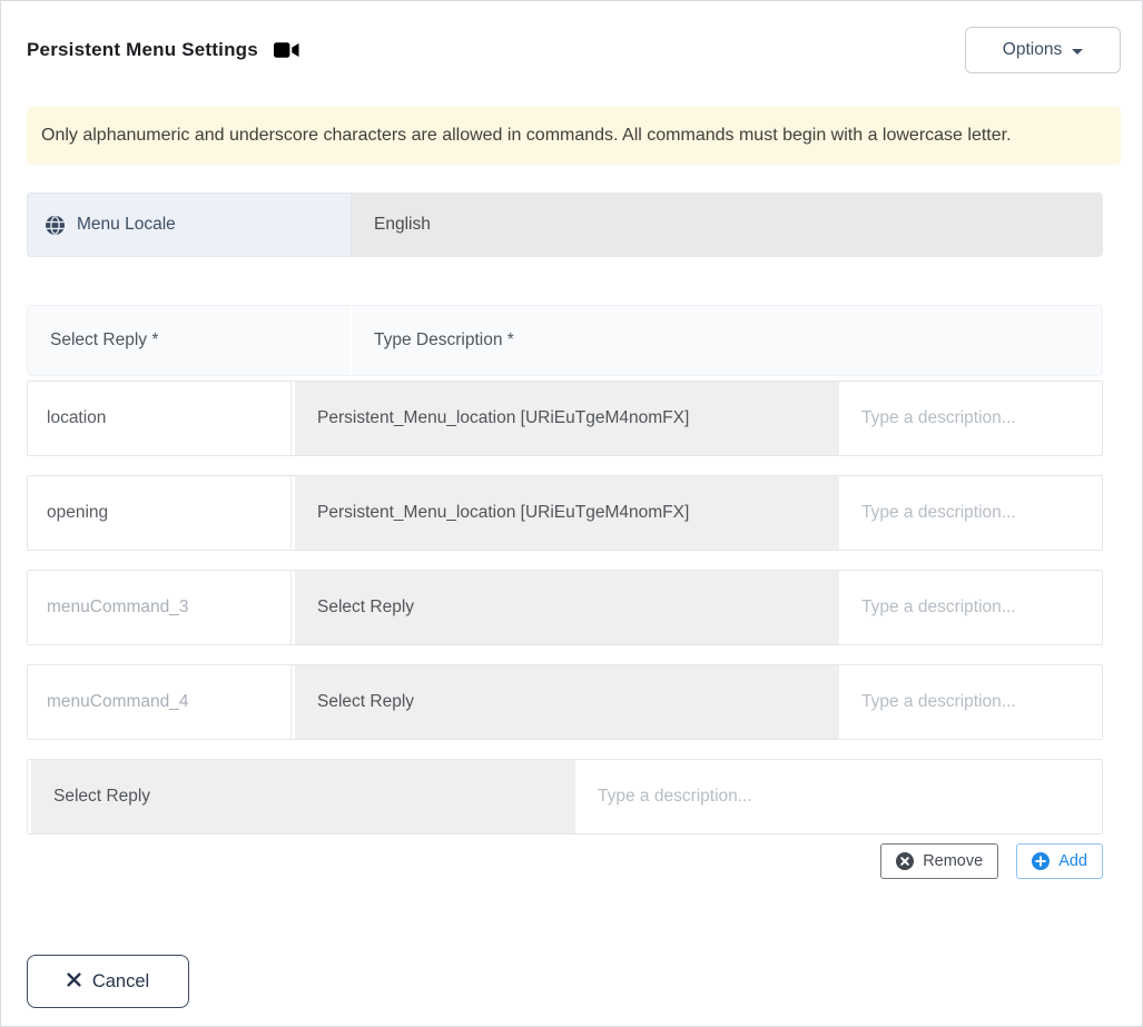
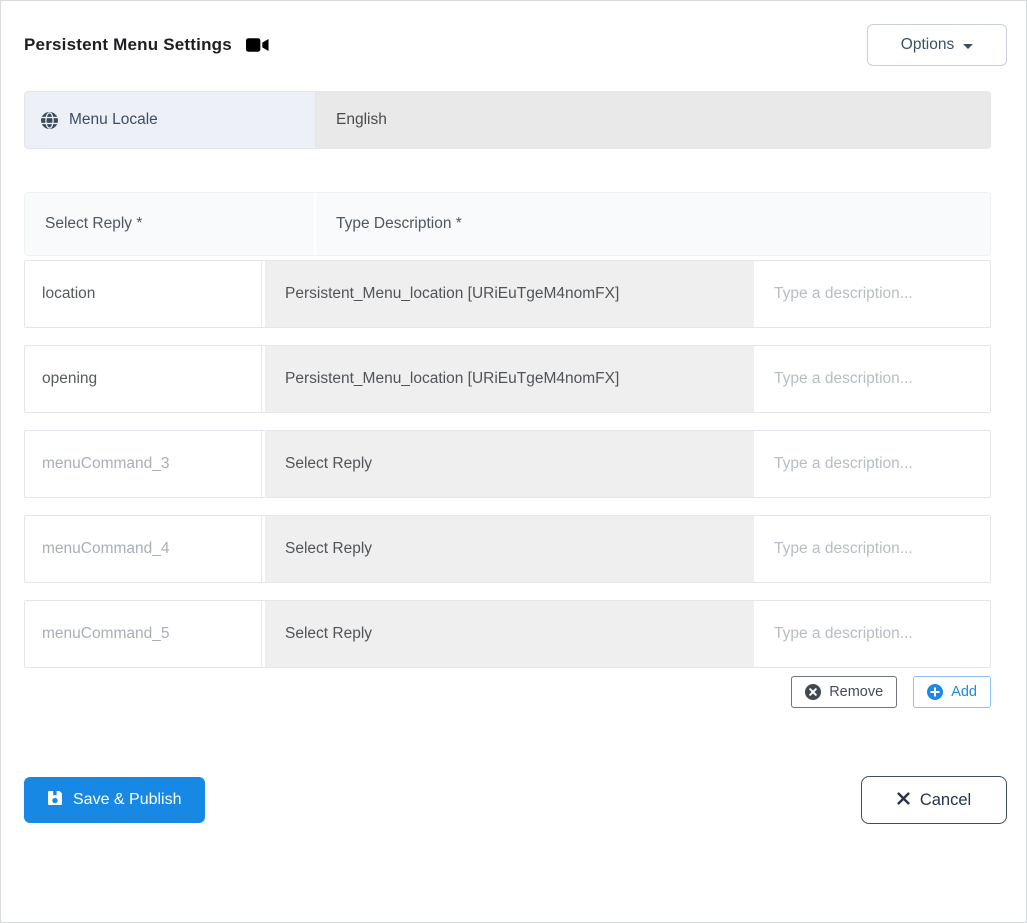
  Persistent Menu Settings
  Options
- Only alphanumeric and underscore characters are allowed in commands. All commands must begin with a lowercase letter.
  Menu Locale
  English
  Select Reply *
  Type Description *
  location
  Persistent_Menu_location [URiEuTgeM4nomFX]
  Type a description...
  opening
  Persistent_Menu_location [URiEuTgeM4nomFX]
  Type a description...
  menuCommand_3
  Select Reply
  Type a description...
  menuCommand_4
  Select Reply
  Type a description...
+ menuCommand_5
  Select Reply
  Type a description...
  Remove
  Add
+ Save & Publish
  Cancel
